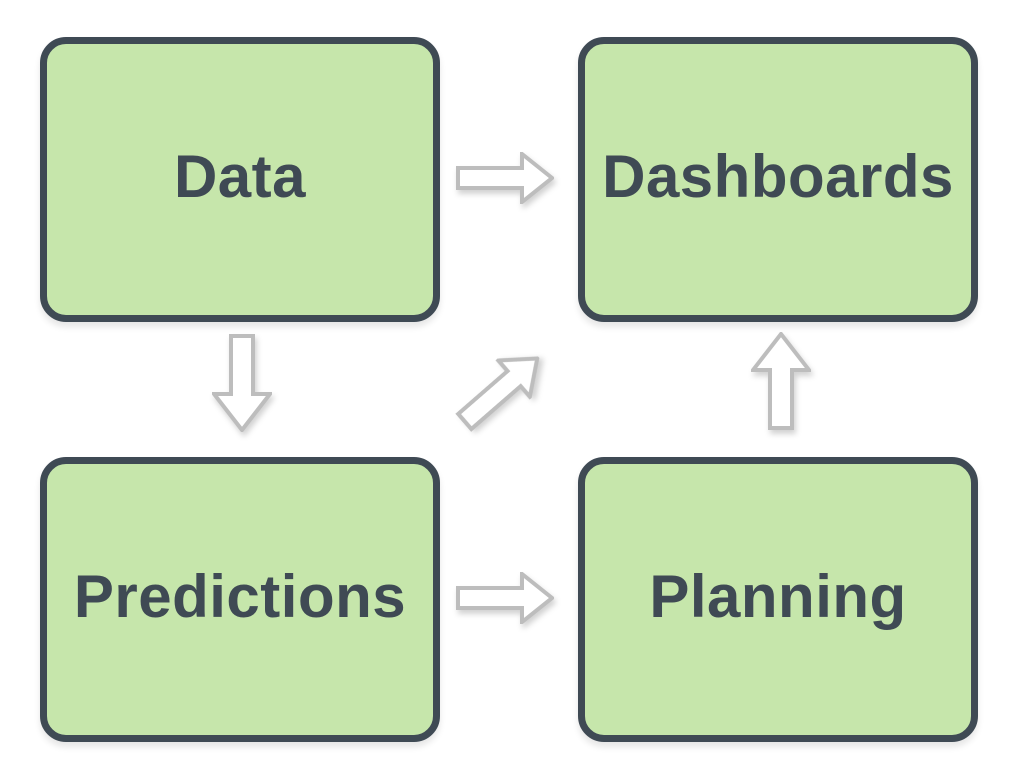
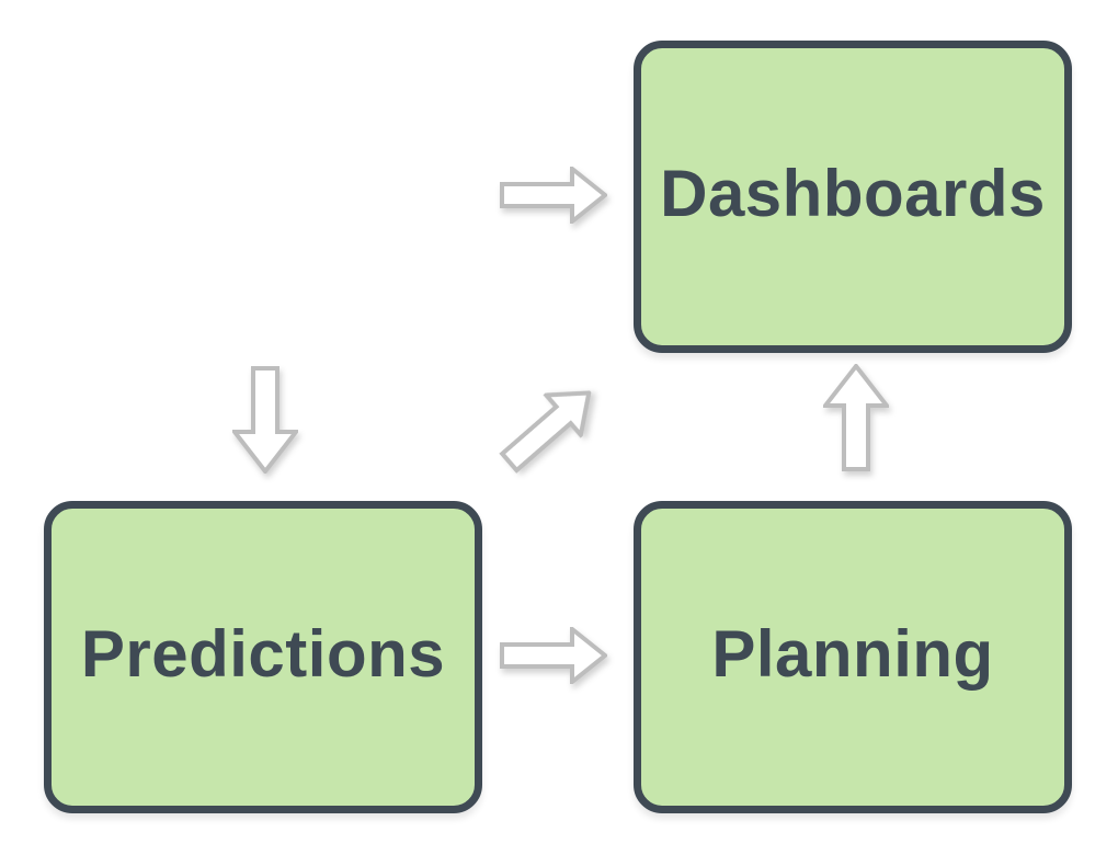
- Data
  Dashboards
  Predictions
  Planning
